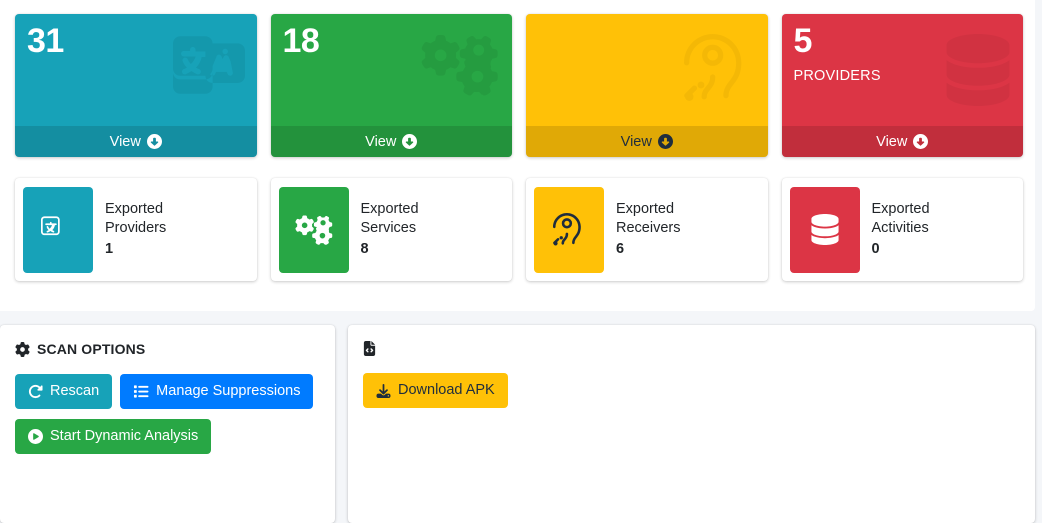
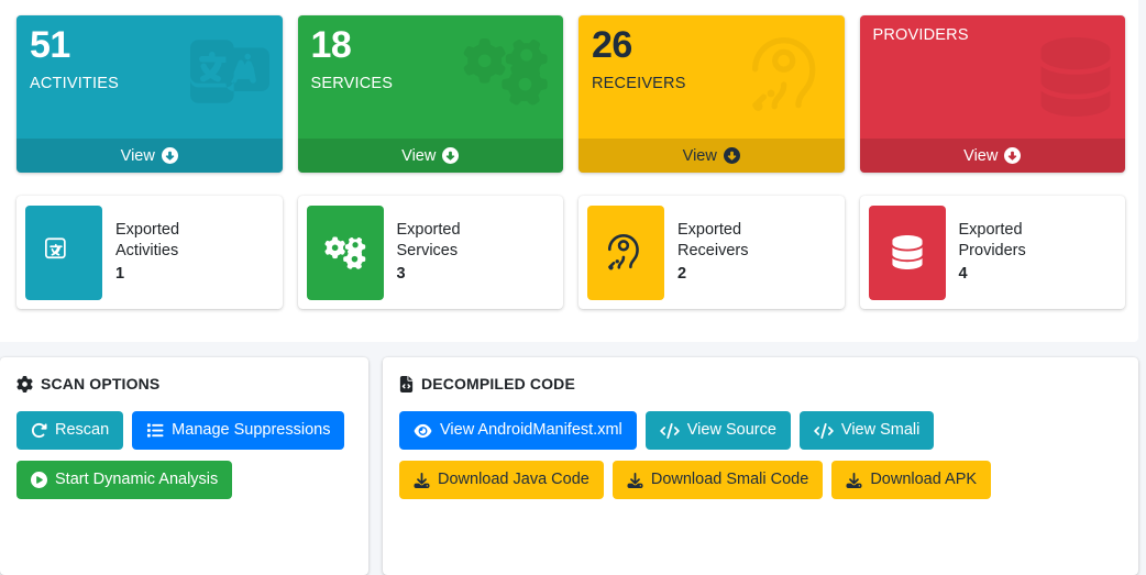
- 31
+ 51
+ ACTIVITIES
  View
  18
+ SERVICES
  View
+ 26
+ RECEIVERS
  View
- 5
  PROVIDERS
  View
  Exported
- Providers
+ Activities
  1
  Exported
  Services
- 8
+ 3
  Exported
  Receivers
- 6
+ 2
  Exported
- Activities
+ Providers
- 0
+ 4
  SCAN OPTIONS
  Rescan
  Manage Suppressions
  Start Dynamic Analysis
+ DECOMPILED CODE
+ View AndroidManifest.xml
+ View Source
+ View Smali
+ Download Java Code
+ Download Smali Code
  Download APK
